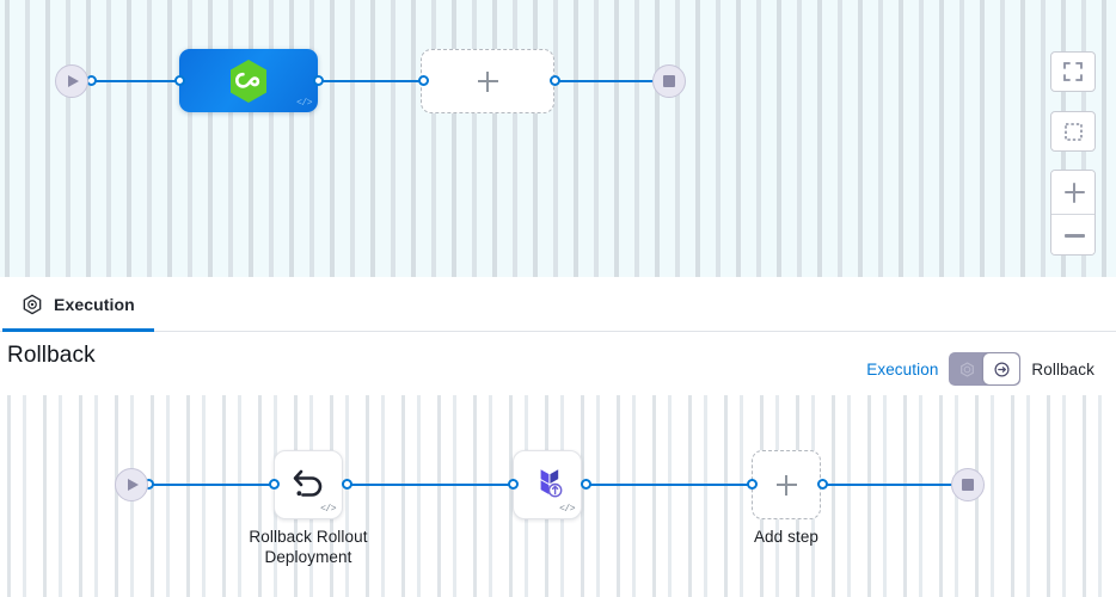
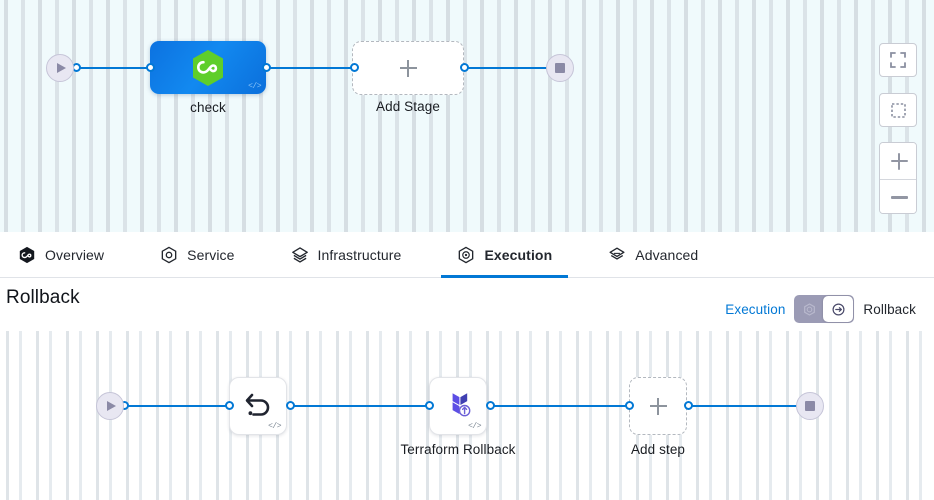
  </>
+ check
+ Add Stage
+ Overview
+ Service
+ Infrastructure
  Execution
+ Advanced
  Rollback
  Execution
  Rollback
  </>
- Rollback Rollout Deployment
  </>
+ Terraform Rollback
  Add step
